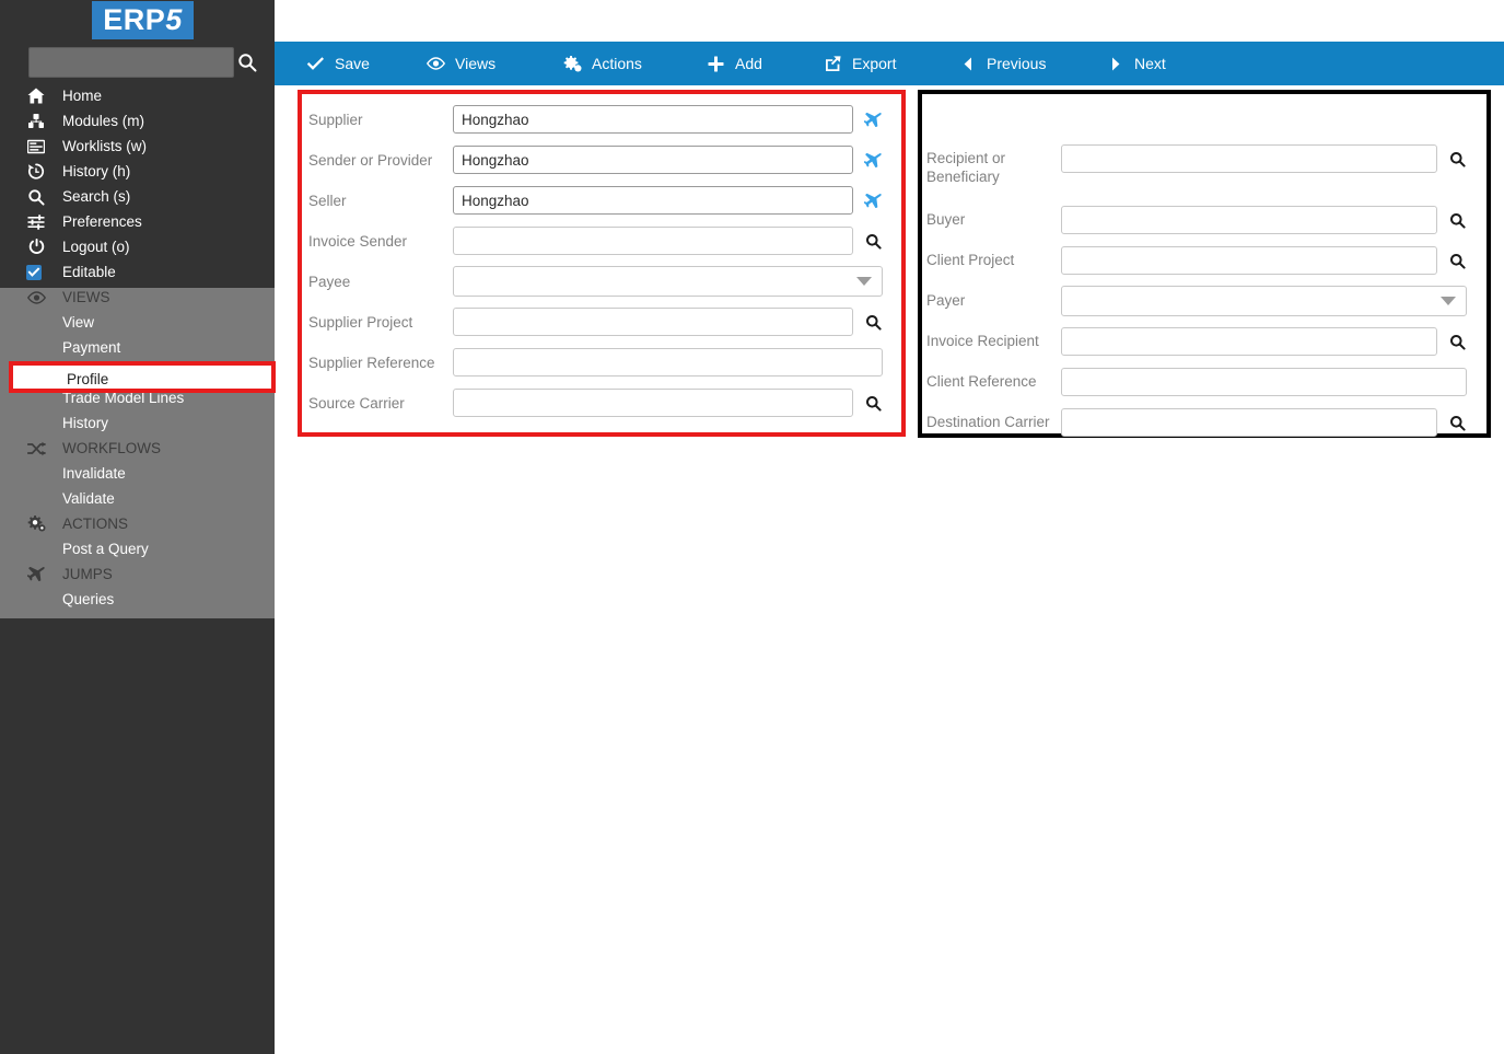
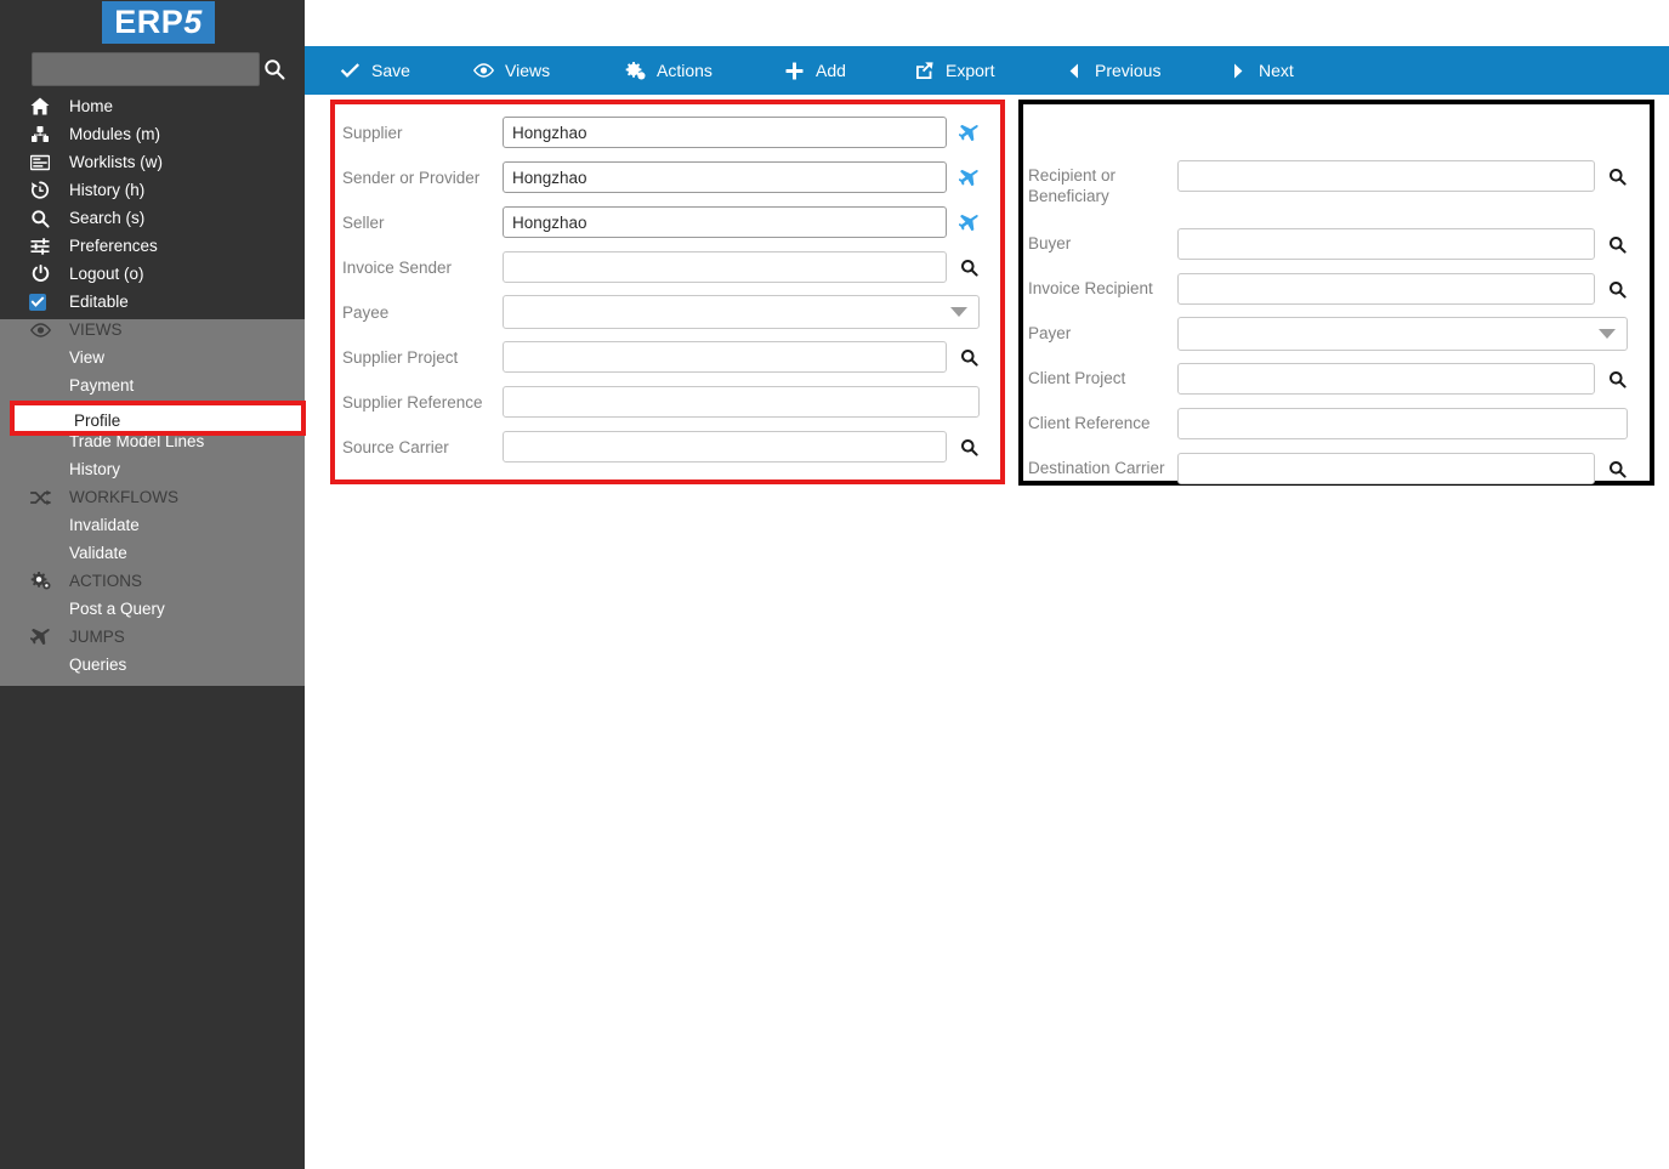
  ERP5
  Home
  Modules (m)
  Worklists (w)
  History (h)
  Search (s)
  Preferences
  Logout (o)
  Editable
  VIEWS
  View
  Payment
  Trade Model Lines
  History
  WORKFLOWS
  Invalidate
  Validate
  ACTIONS
  Post a Query
  JUMPS
  Queries
  Profile
  Save
  Views
  Actions
  Add
  Export
  Previous
  Next
  Supplier
  Hongzhao
  Sender or Provider
  Hongzhao
  Seller
  Hongzhao
  Invoice Sender
  Payee
  Supplier Project
  Supplier Reference
  Source Carrier
  Recipient or Beneficiary
  Buyer
- Client Project
+ Invoice Recipient
  Payer
- Invoice Recipient
+ Client Project
  Client Reference
  Destination Carrier
